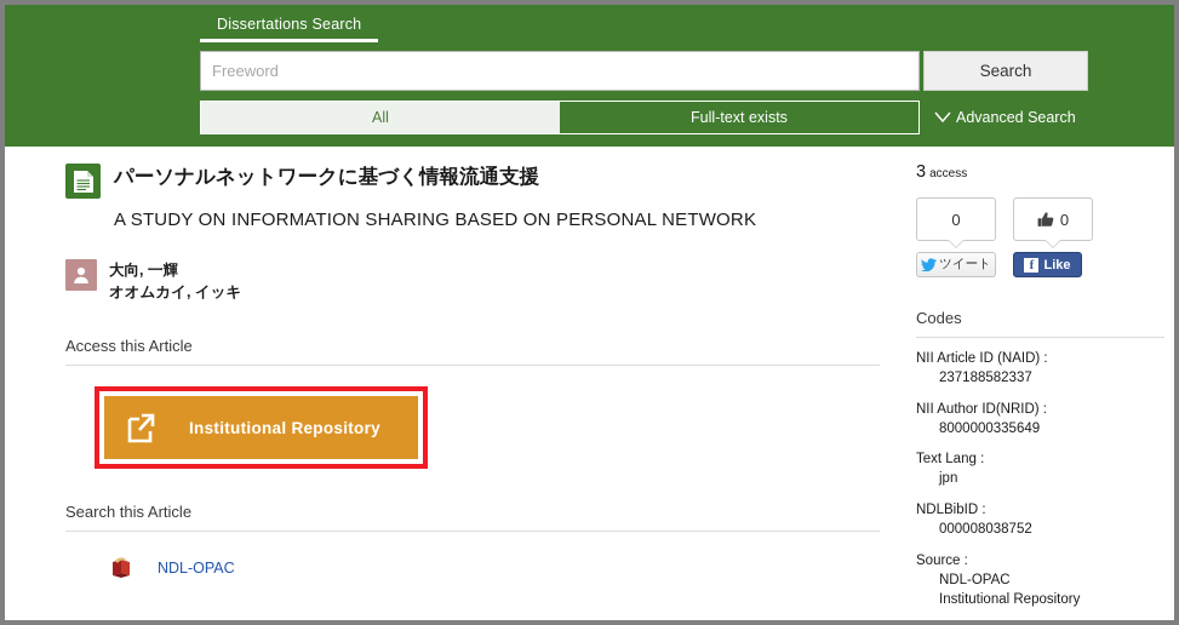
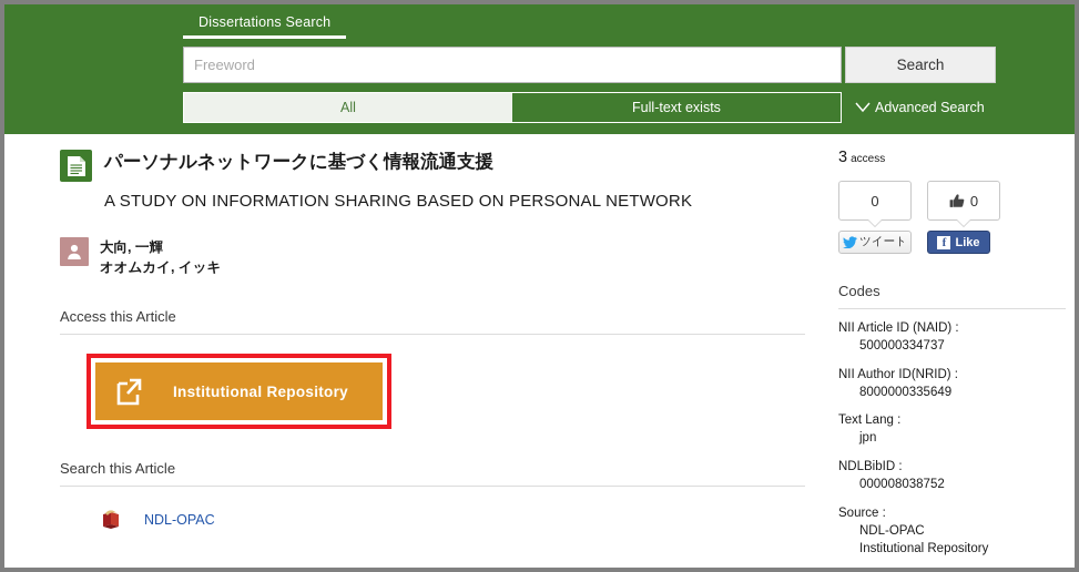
  Dissertations Search
  Freeword
  Search
  All
  Full-text exists
  Advanced Search
  パーソナルネットワークに基づく情報流通支援
  A STUDY ON INFORMATION SHARING BASED ON PERSONAL NETWORK
  大向, 一輝
  オオムカイ, イッキ
  Access this Article
  Institutional Repository
  Search this Article
  NDL-OPAC
  3 access
  0
  ツイート
  0
  f
  Like
  Codes
  NII Article ID (NAID) :
- 237188582337
+ 500000334737
  NII Author ID(NRID) :
  8000000335649
  Text Lang :
  jpn
  NDLBibID :
  000008038752
  Source :
  NDL-OPAC
  Institutional Repository
